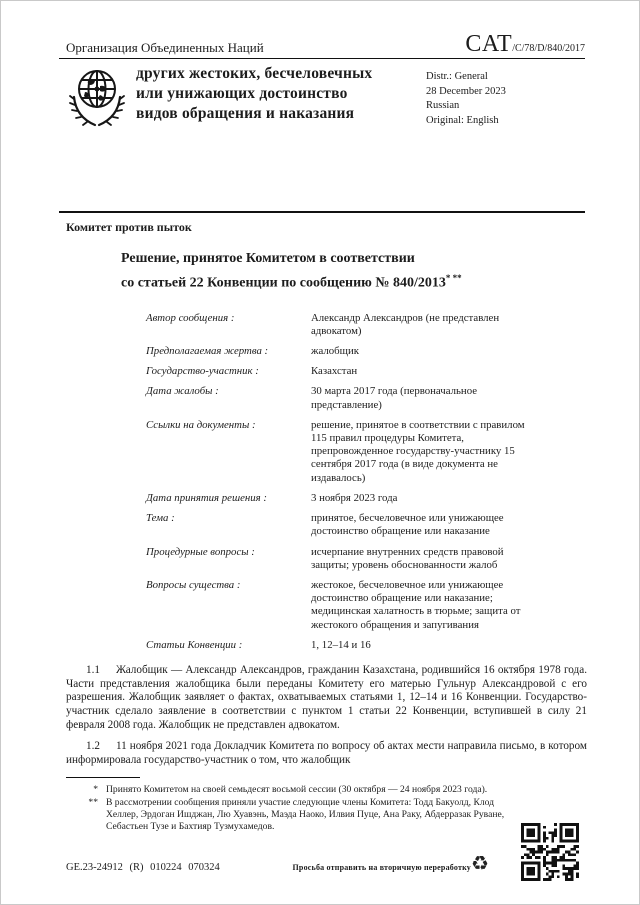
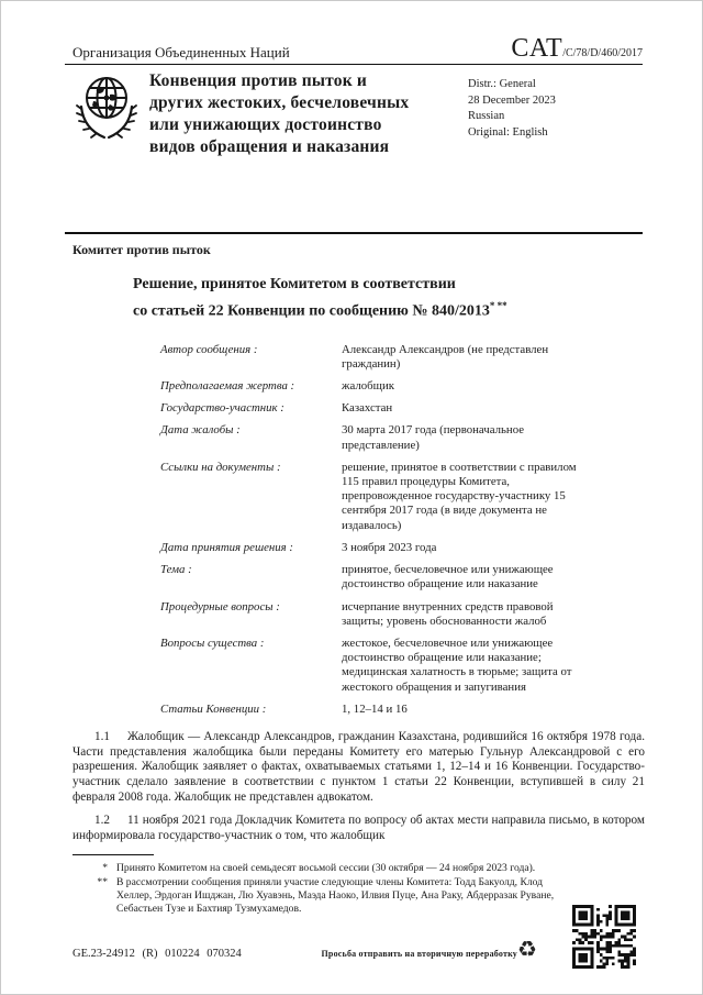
  Организация Объединенных Наций
- CAT/C/78/D/840/2017
+ CAT/C/78/D/460/2017
+ Конвенция против пыток и
  других жестоких, бесчеловечных
  или унижающих достоинство
  видов обращения и наказания
  Distr.: General
  28 December 2023
  Russian
  Original: English
  Комитет против пыток
  Решение, принятое Комитетом в соответствии
  со статьей 22 Конвенции по сообщению № 840/2013* **
  Автор сообщения :
- Александр Александров (не представлен адвокатом)
+ Александр Александров (не представлен гражданин)
  Предполагаемая жертва :
  жалобщик
  Государство-участник :
  Казахстан
  Дата жалобы :
  30 марта 2017 года (первоначальное представление)
  Ссылки на документы :
  решение, принятое в соответствии с правилом 115 правил процедуры Комитета, препровожденное государству-участнику 15 сентября 2017 года (в виде документа не издавалось)
  Дата принятия решения :
  3 ноября 2023 года
  Тема :
  принятое, бесчеловечное или унижающее достоинство обращение или наказание
  Процедурные вопросы :
  исчерпание внутренних средств правовой защиты; уровень обоснованности жалоб
  Вопросы существа :
  жестокое, бесчеловечное или унижающее достоинство обращение или наказание; медицинская халатность в тюрьме; защита от жестокого обращения и запугивания
  Статьи Конвенции :
  1, 12–14 и 16
  1.1 Жалобщик — Александр Александров, гражданин Казахстана, родившийся 16 октября 1978 года. Части представления жалобщика были переданы Комитету его матерью Гульнур Александровой с его разрешения. Жалобщик заявляет о фактах, охватываемых статьями 1, 12–14 и 16 Конвенции. Государство-участник сделало заявление в соответствии с пунктом 1 статьи 22 Конвенции, вступившей в силу 21 февраля 2008 года. Жалобщик не представлен адвокатом.
  1.2 11 ноября 2021 года Докладчик Комитета по вопросу об актах мести направила письмо, в котором информировала государство-участник о том, что жалобщик
  *
  Принято Комитетом на своей семьдесят восьмой сессии (30 октября — 24 ноября 2023 года).
  **
  В рассмотрении сообщения приняли участие следующие члены Комитета: Тодд Бакуолд, Клод Хеллер, Эрдоган Ишджан, Лю Хуавэнь, Маэда Наоко, Илвия Пуце, Ана Раку, Абдерразак Руване, Себастьен Тузе и Бахтияр Тузмухамедов.
  GE.23-24912 (R) 010224 070324
  Просьба отправить на вторичную переработку
  ♻
